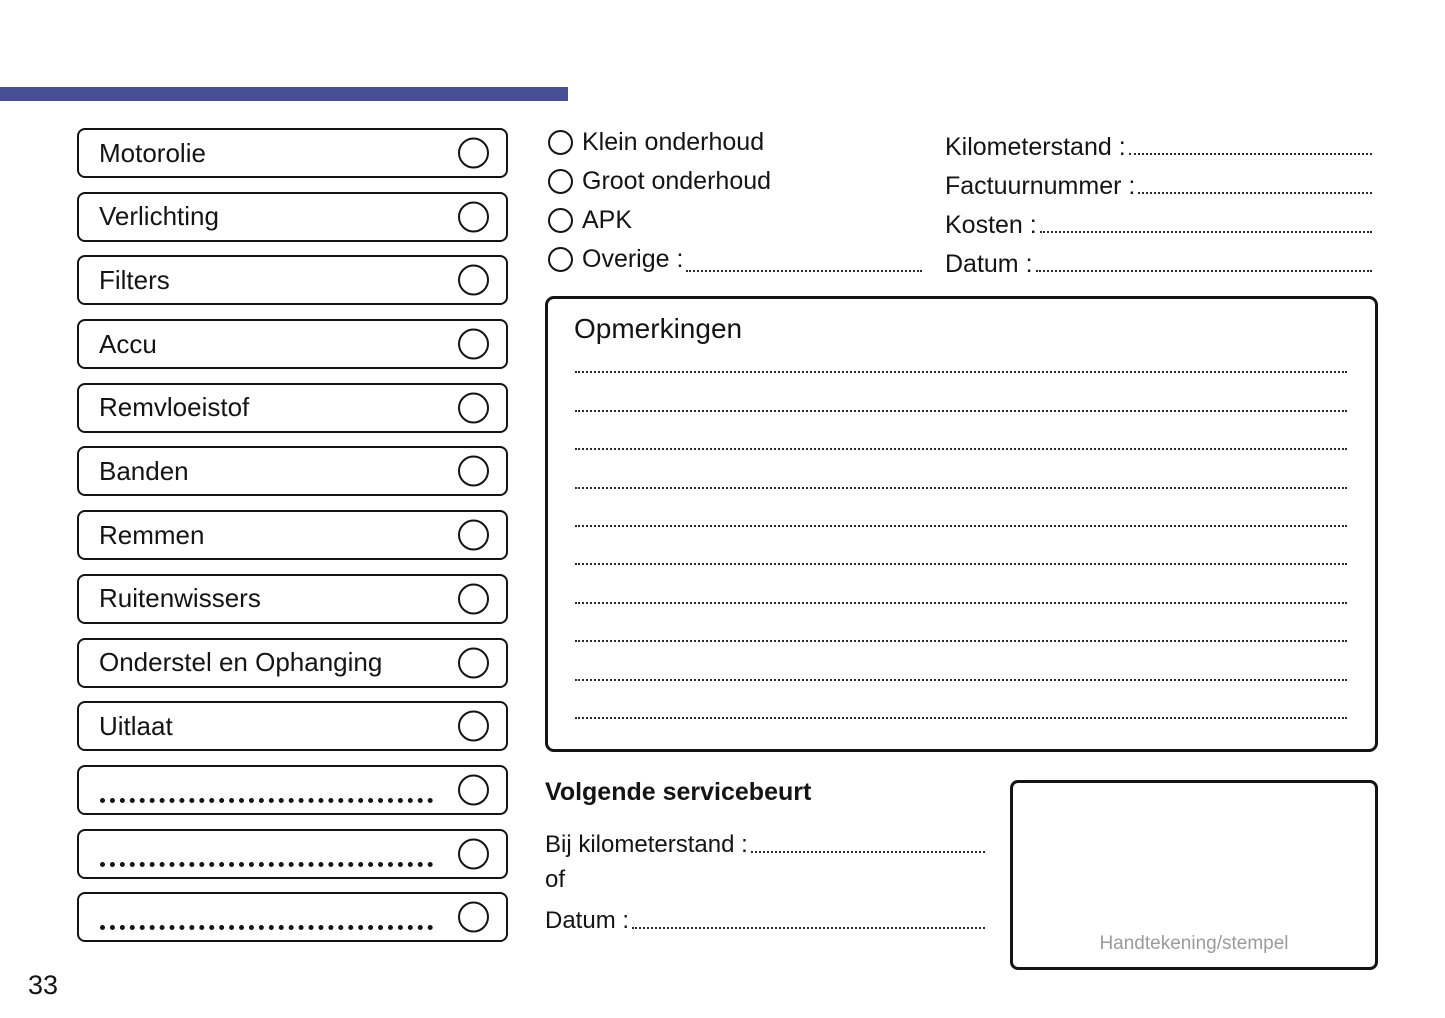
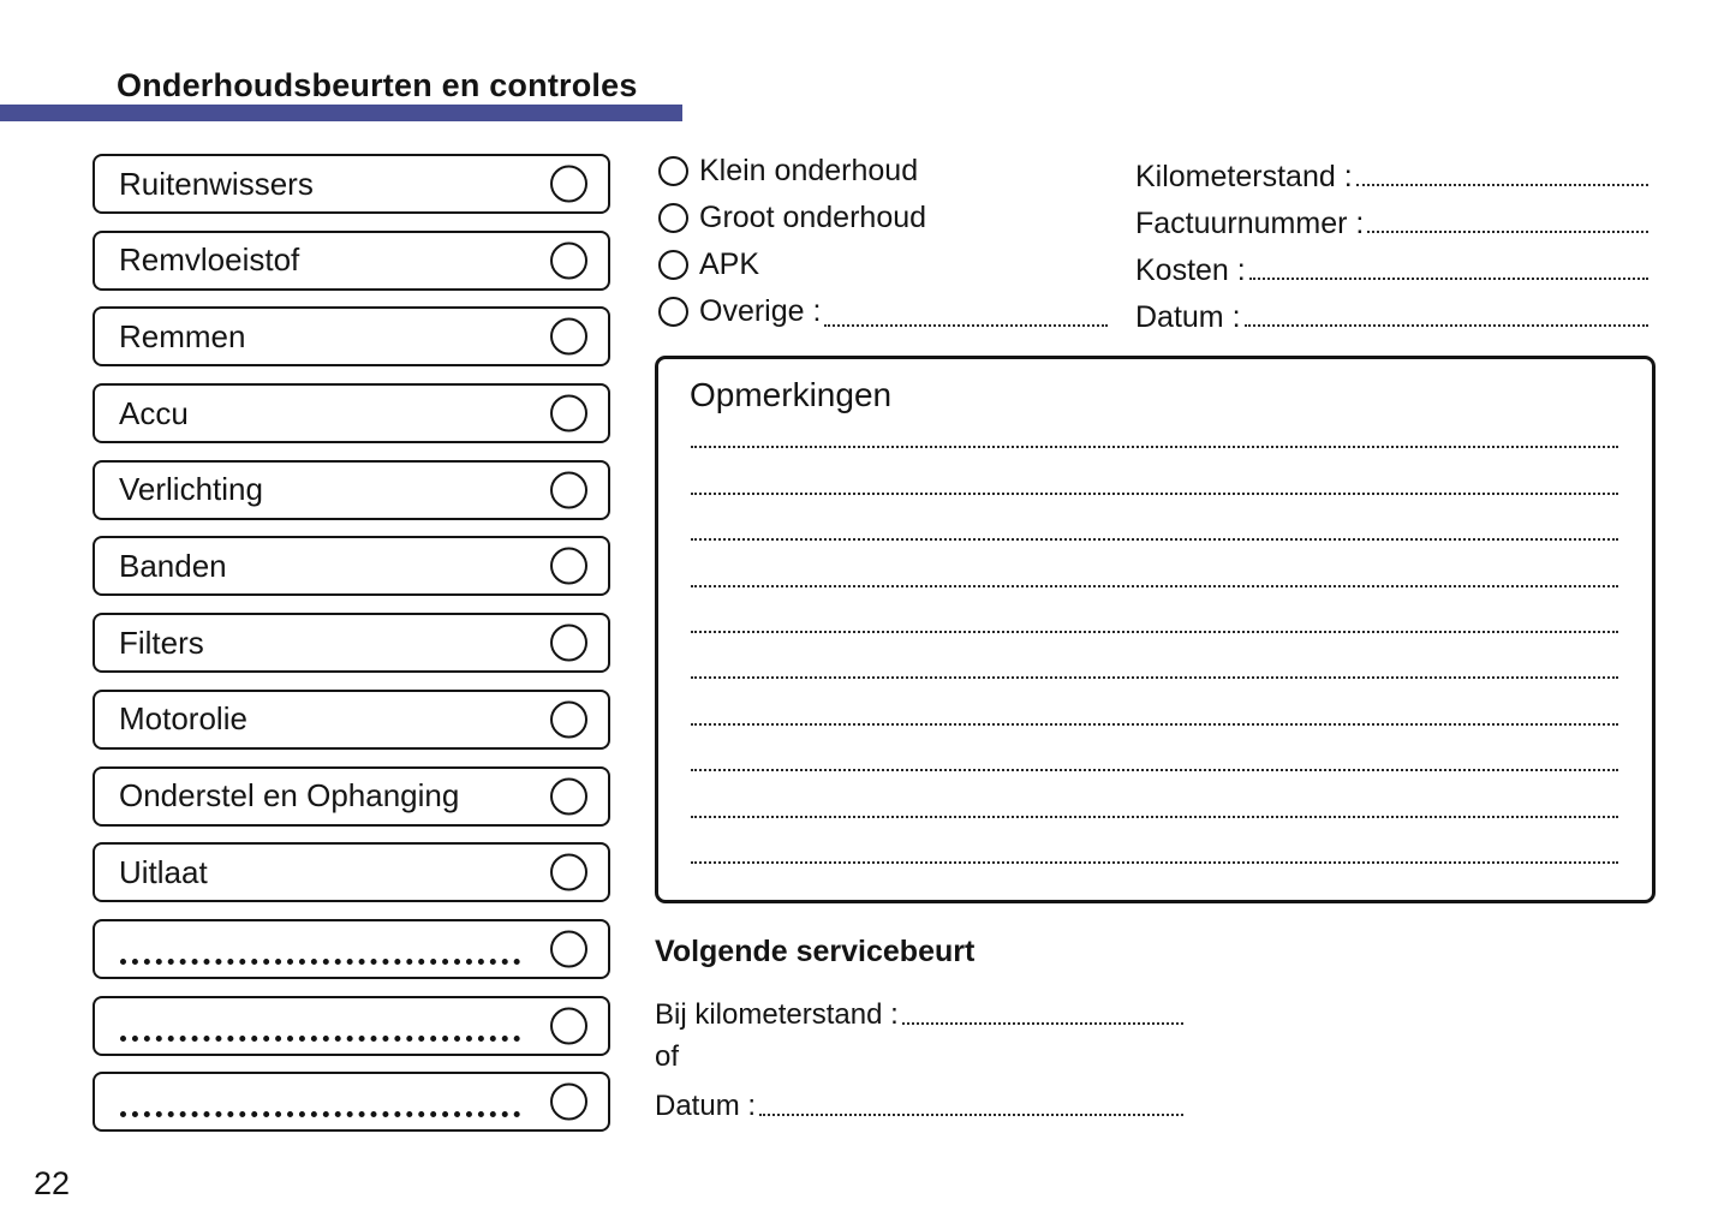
+ Onderhoudsbeurten en controles
- Motorolie
+ Ruitenwissers
- Verlichting
+ Remvloeistof
- Filters
+ Remmen
  Accu
- Remvloeistof
+ Verlichting
  Banden
- Remmen
+ Filters
- Ruitenwissers
+ Motorolie
  Onderstel en Ophanging
  Uitlaat
  Klein onderhoud
  Groot onderhoud
  APK
  Overige :
  Kilometerstand :
  Factuurnummer :
  Kosten :
  Datum :
  Opmerkingen
  Volgende servicebeurt
  Bij kilometerstand :
  of
  Datum :
- Handtekening/stempel
- 33
+ 22
